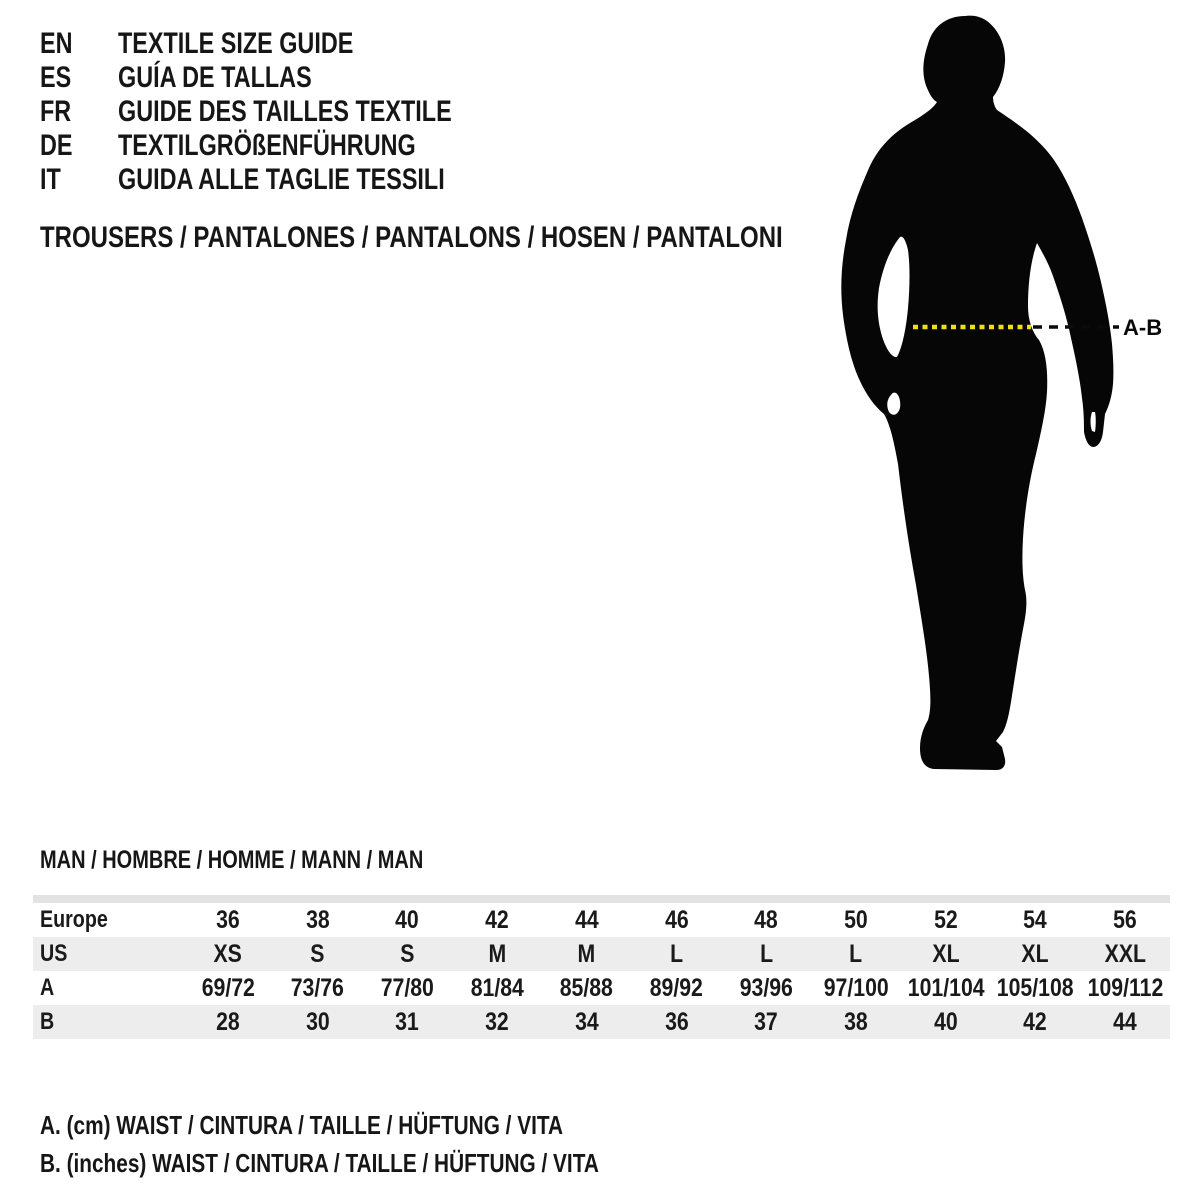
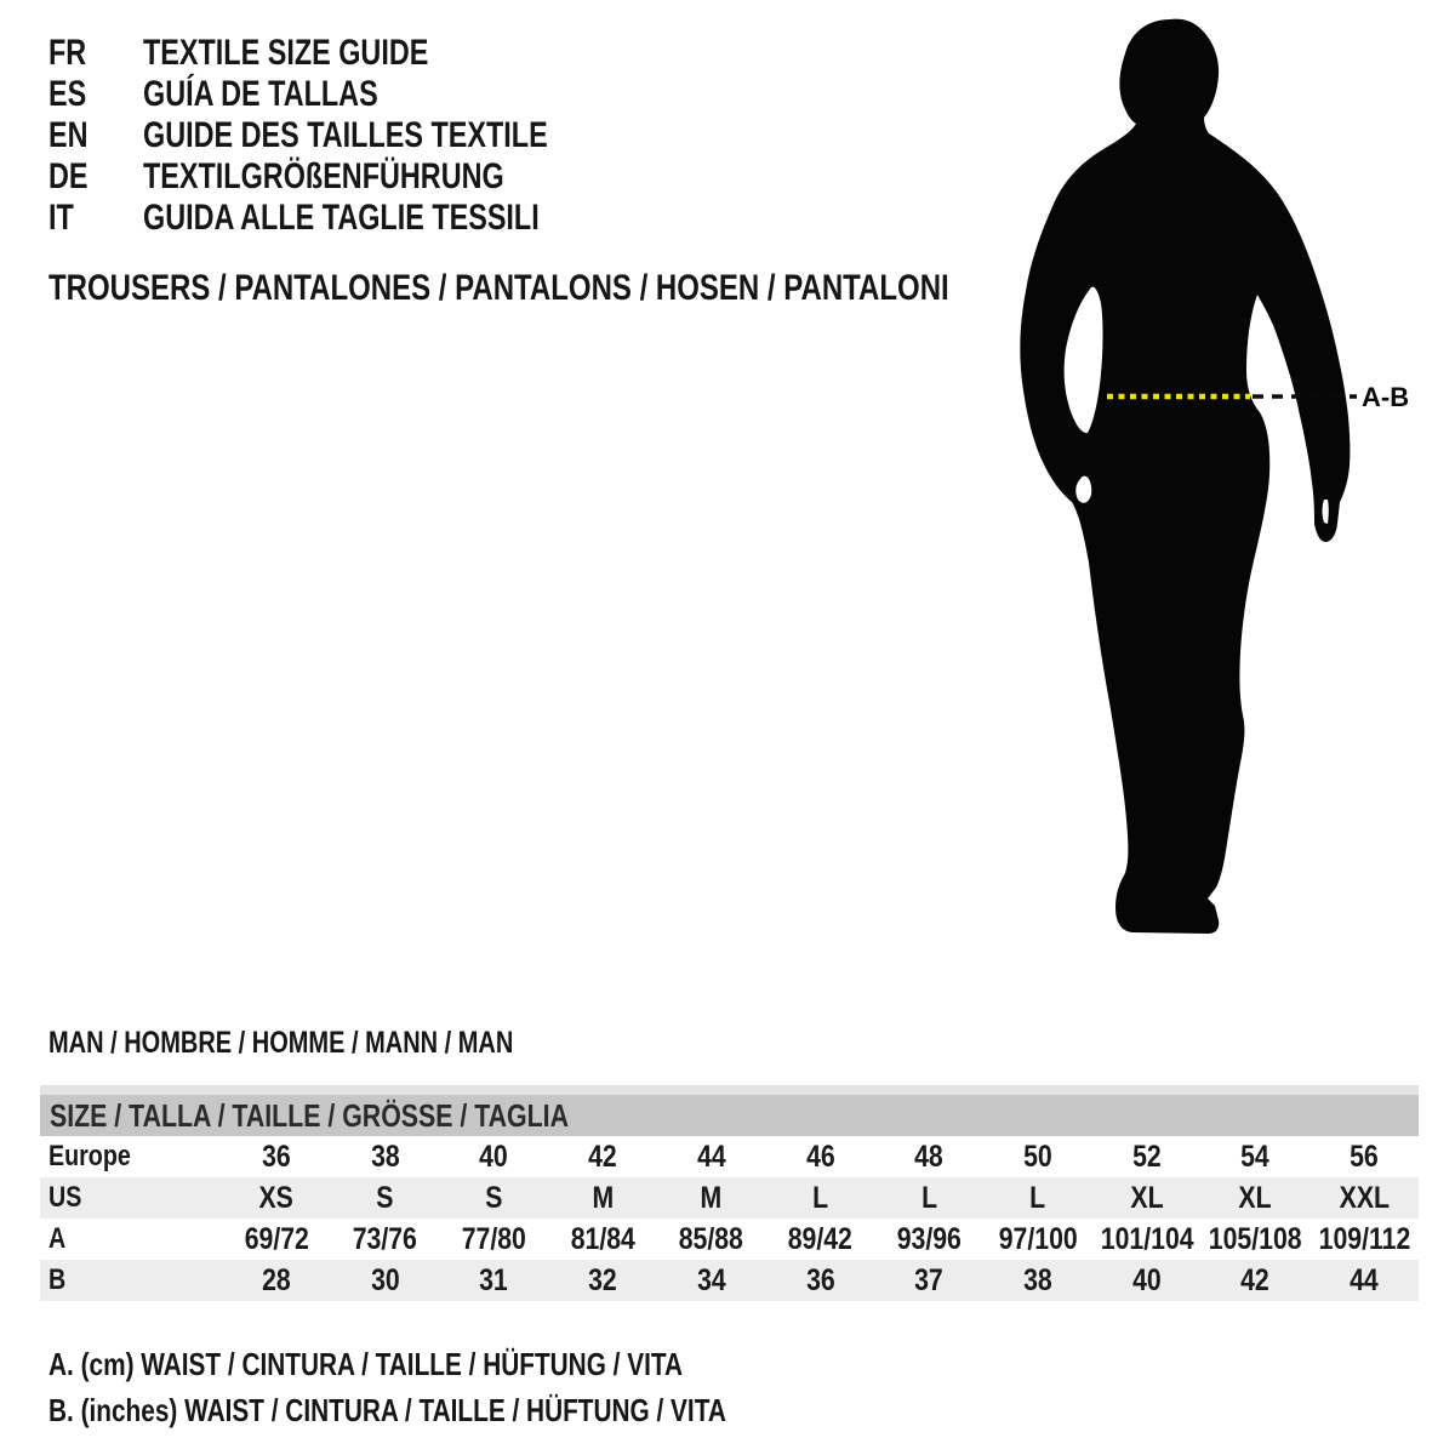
- EN TEXTILE SIZE GUIDE
+ FR TEXTILE SIZE GUIDE
  ES GUÍA DE TALLAS
- FR GUIDE DES TAILLES TEXTILE
+ EN GUIDE DES TAILLES TEXTILE
  DE TEXTILGRÖßENFÜHRUNG
  IT GUIDA ALLE TAGLIE TESSILI
  TROUSERS / PANTALONES / PANTALONS / HOSEN / PANTALONI
  A-B
  MAN / HOMBRE / HOMME / MANN / MAN
+ SIZE / TALLA / TAILLE / GRÖSSE / TAGLIA
  Europe	36	38	40	42	44	46	48	50	52	54	56
  US	XS	S	S	M	M	L	L	L	XL	XL	XXL
- A	69/72	73/76	77/80	81/84	85/88	89/92	93/96	97/100	101/104	105/108	109/112
+ A	69/72	73/76	77/80	81/84	85/88	89/42	93/96	97/100	101/104	105/108	109/112
  B	28	30	31	32	34	36	37	38	40	42	44
  A. (cm) WAIST / CINTURA / TAILLE / HÜFTUNG / VITA
  B. (inches) WAIST / CINTURA / TAILLE / HÜFTUNG / VITA
